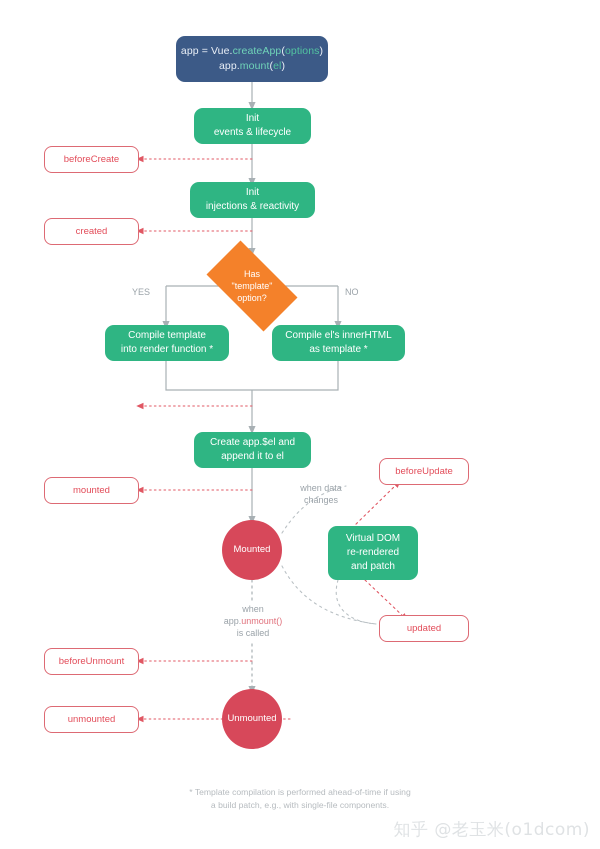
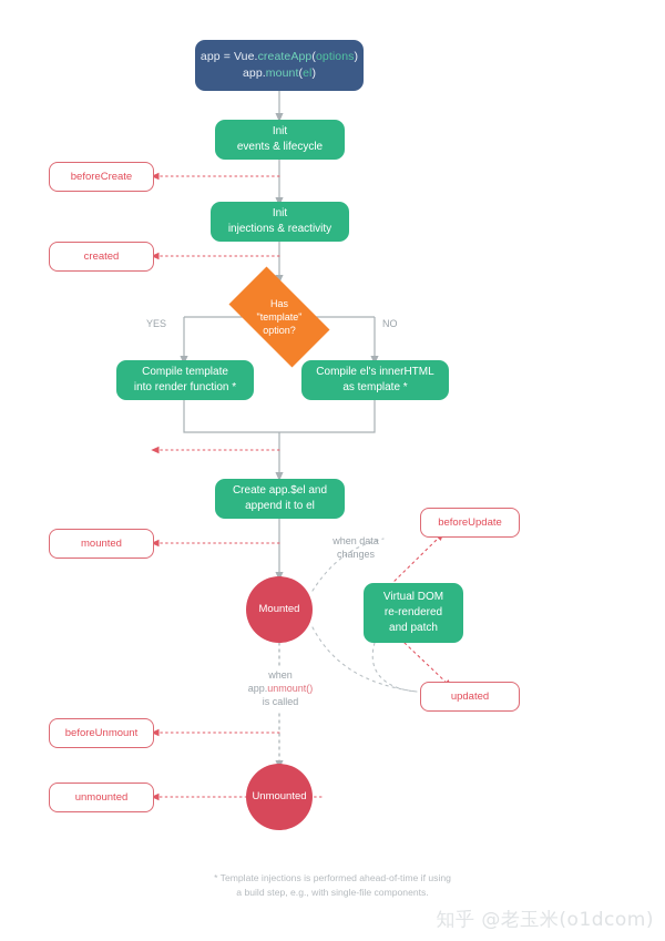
  app = Vue.createApp(options)
  app.mount(el)
  Init
  events & lifecycle
  Init
  injections & reactivity
  Compile template
  into render function *
  Compile el's innerHTML
  as template *
  Create app.$el and
  append it to el
  Virtual DOM
  re-rendered
  and patch
  Has
  "template"
  option?
  YES
  NO
  beforeCreate
  created
  mounted
  beforeUpdate
  updated
  beforeUnmount
  unmounted
  Mounted
  Unmounted
  when data
  changes
  when
  app.unmount()
  is called
- * Template compilation is performed ahead-of-time if using
+ * Template injections is performed ahead-of-time if using
- a build patch, e.g., with single-file components.
+ a build step, e.g., with single-file components.
  知乎 @老玉米(o1dcom)
